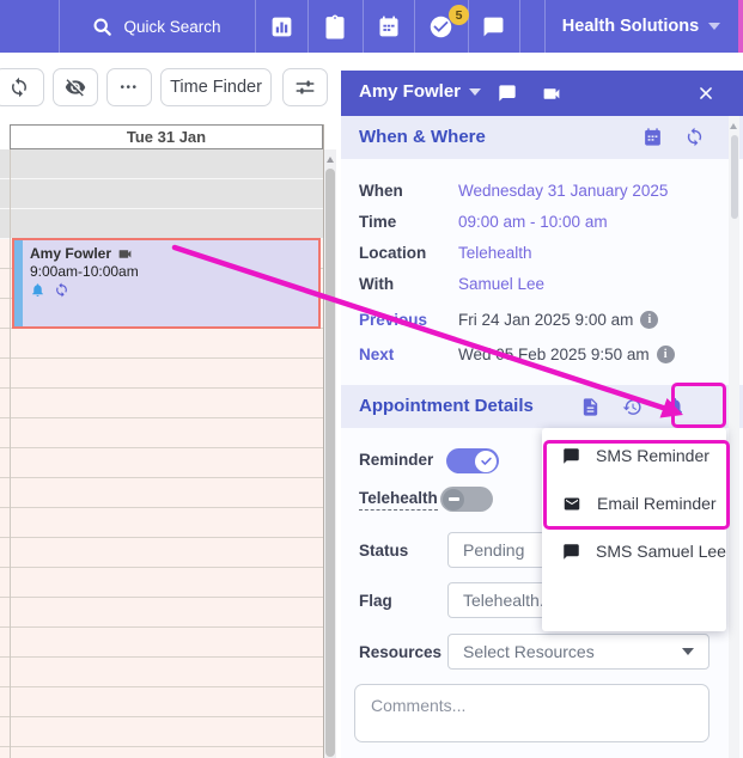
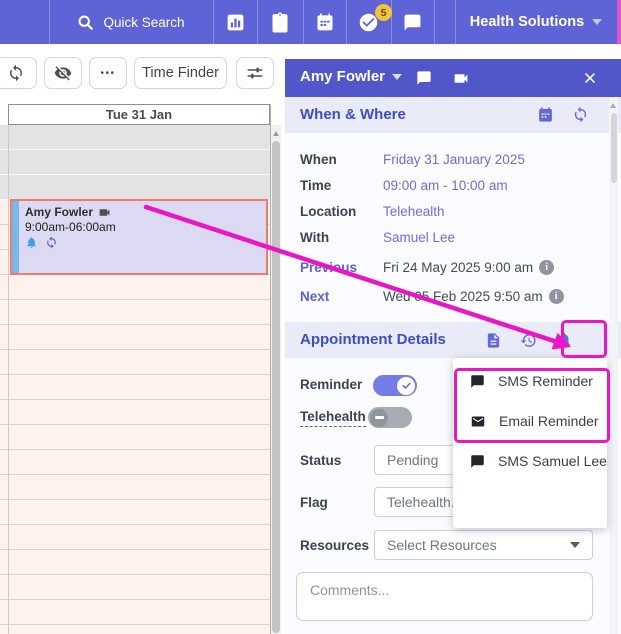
  Quick Search
  5
  Health Solutions
  •••
  Time Finder
  Tue 31 Jan
  Amy Fowler
- 9:00am-10:00am
+ 9:00am-06:00am
  Amy Fowler
  When & Where
  When
- Wednesday 31 January 2025
+ Friday 31 January 2025
  Time
  09:00 am - 10:00 am
  Location
  Telehealth
  With
  Samuel Lee
  Preous
- Fri 24 Jan 2025 9:00 am
+ Fri 24 May 2025 9:00 am
  i
  Next
  Wed5 Feb 2025 9:50 am
  i
  Appointment Details
  Reminder
  Telehealth
  Status
  Pending
  Flag
  Telehealth
  Resources
  Select Resources
  Comments...
  SMS Reminder
  Email Reminder
  SMS Samuel Lee
